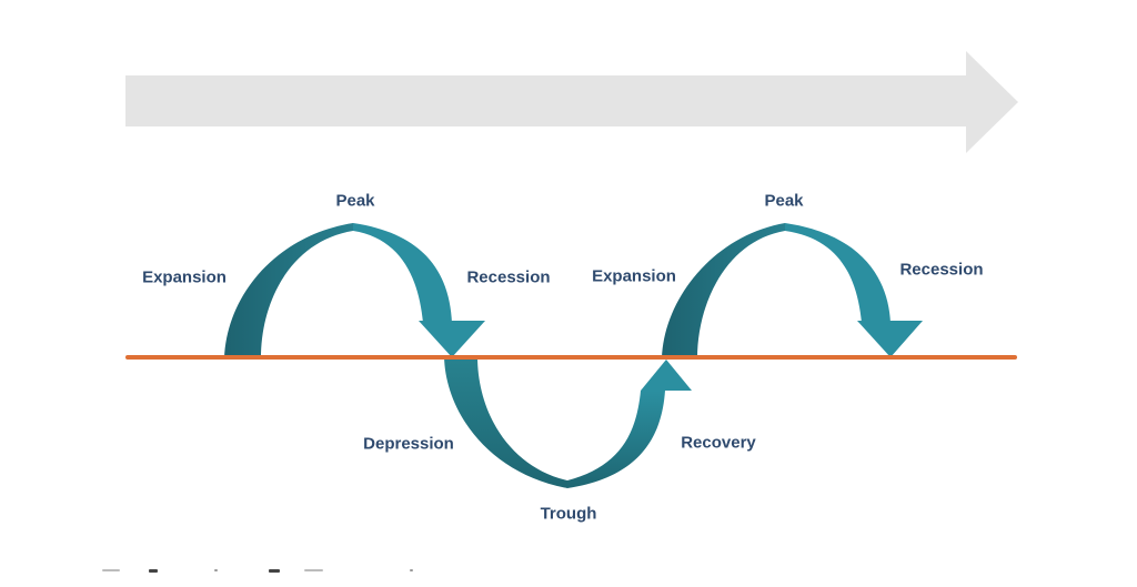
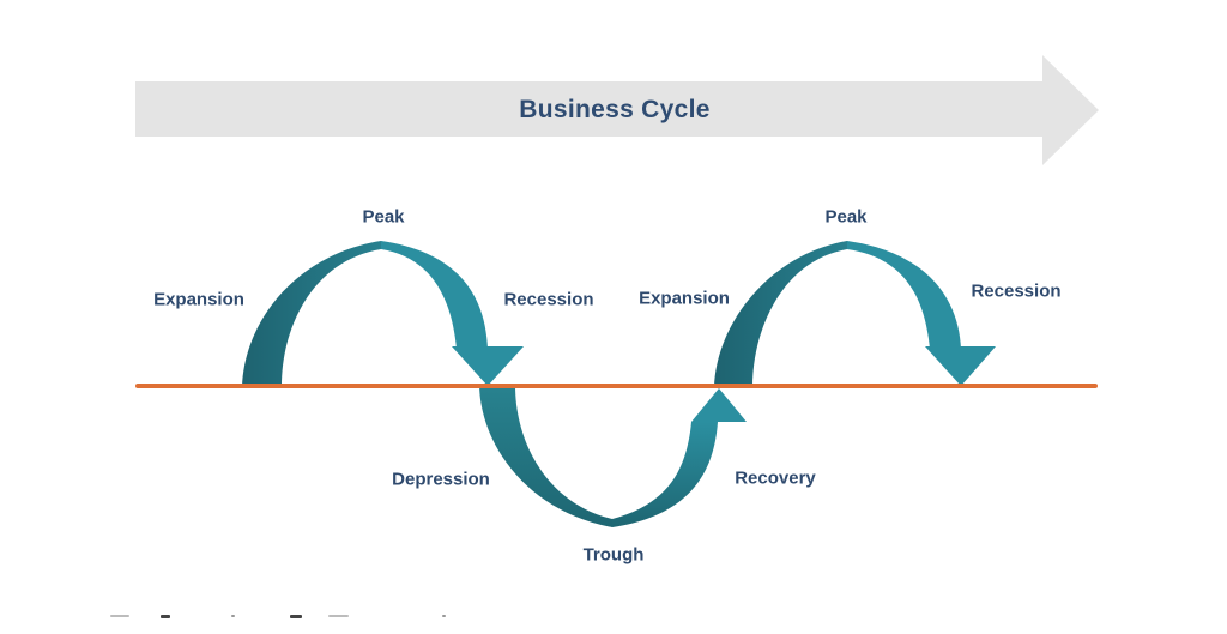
+ Business Cycle
  Peak
  Expansion
  Recession
  Depression
  Trough
  Recovery
  Expansion
  Peak
  Recession
